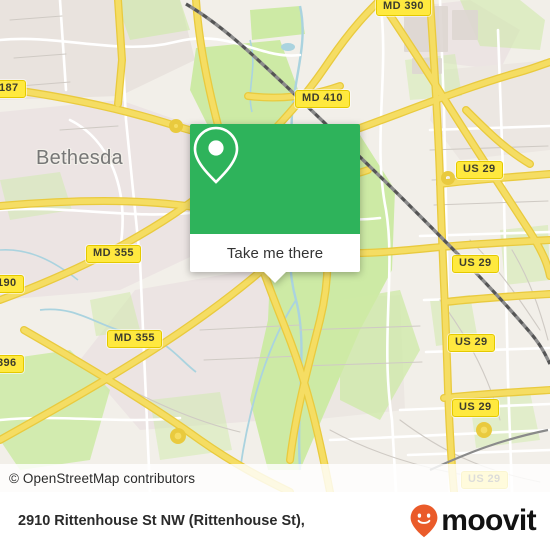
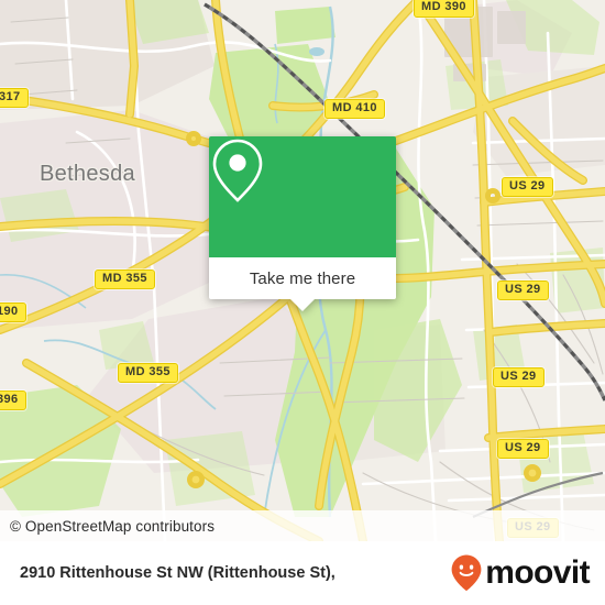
  Bethesda
  MD 390
  MD 410
- 187
+ 317
  US 29
  MD 355
  190
  US 29
  MD 355
  396
  US 29
  US 29
  US 29
  Take me there
  © OpenStreetMap contributors
  2910 Rittenhouse St NW (Rittenhouse St),
  moovit
